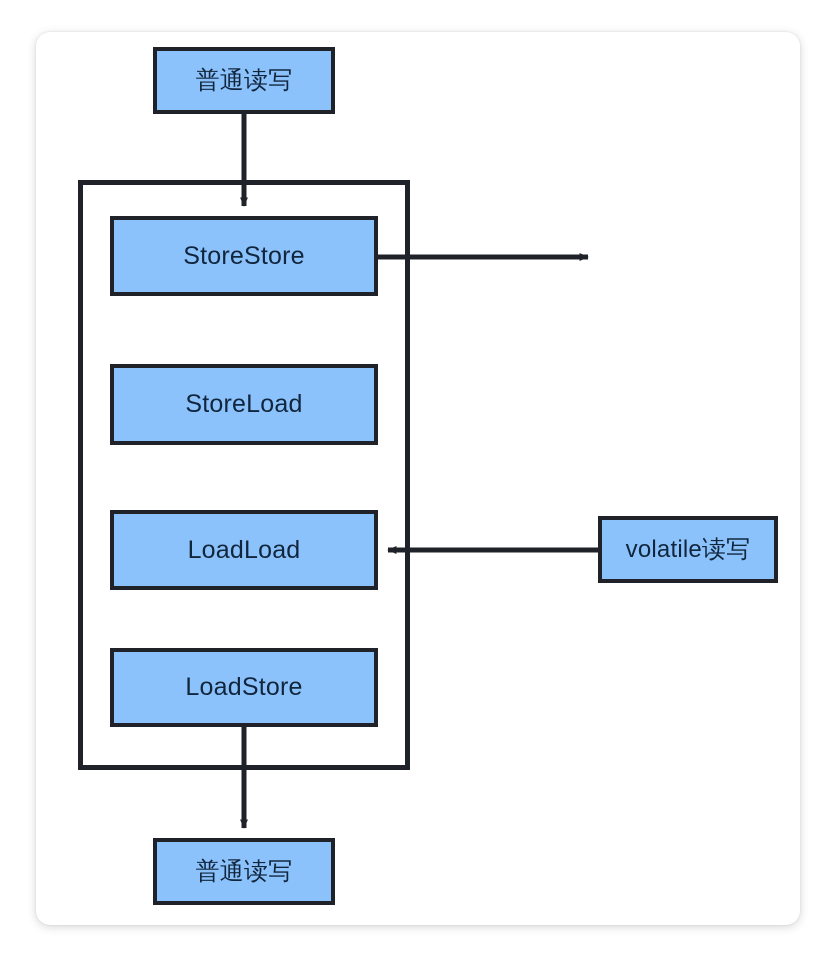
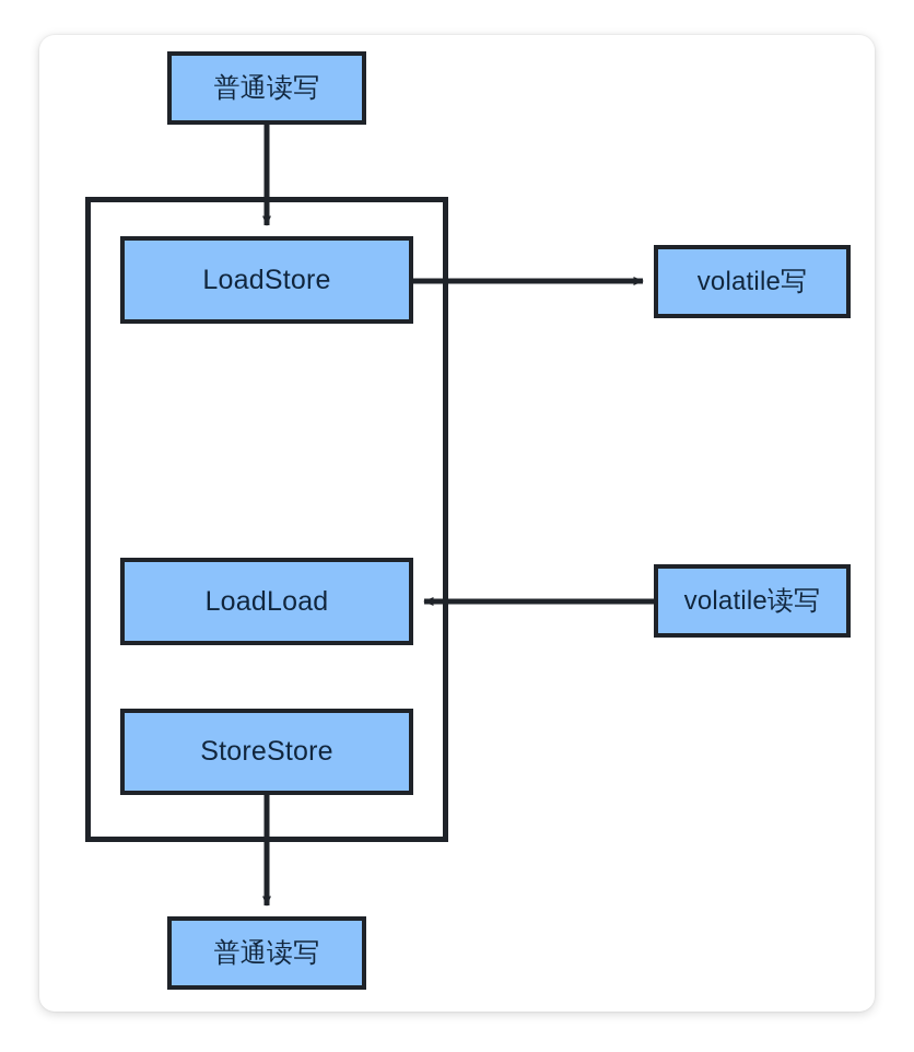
  普通读写
- StoreStore
+ LoadStore
- StoreLoad
  LoadLoad
- LoadStore
+ StoreStore
+ volatile写
  volatile读写
  普通读写
